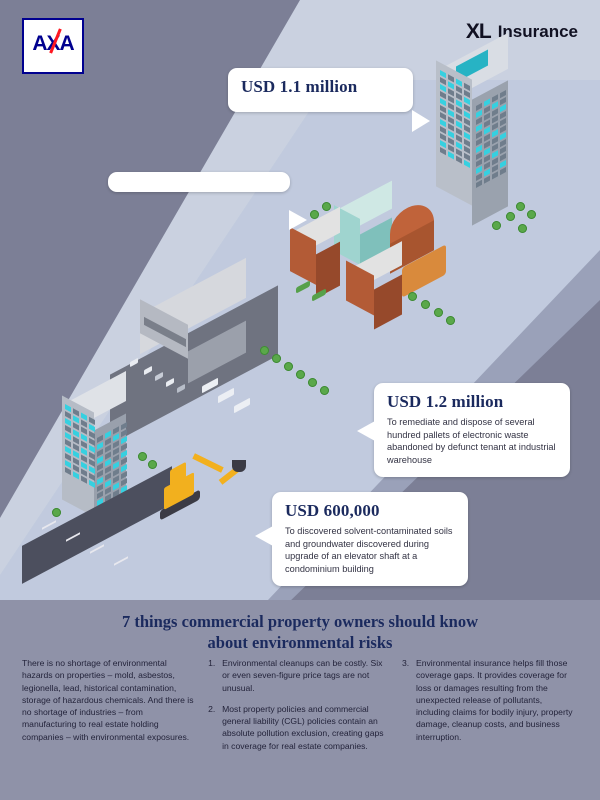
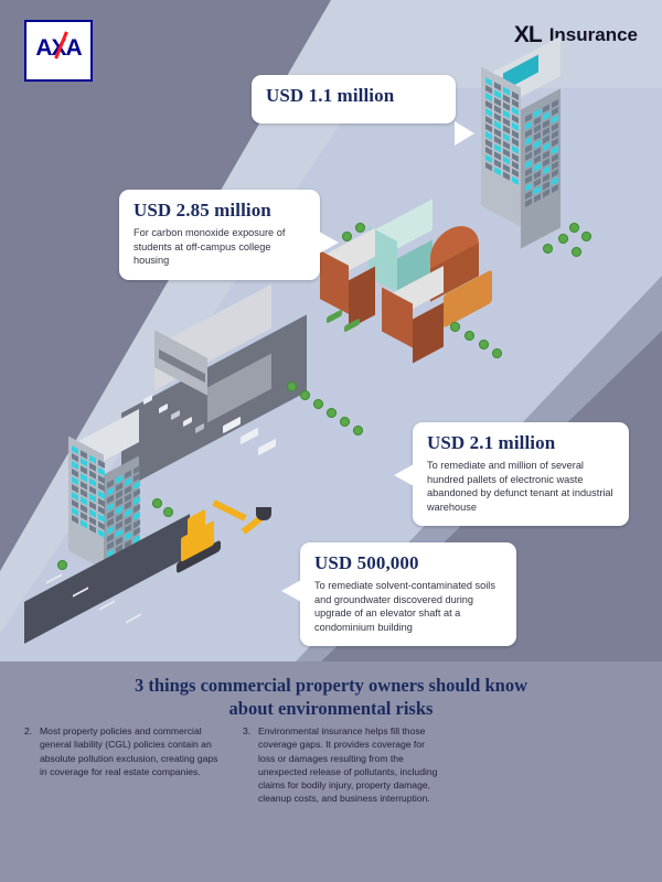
  XL
  Insurance
  USD 1.1 million
+ USD 2.85 million
+ For carbon monoxide exposure of students at off-campus college housing
- USD 1.2 million
+ USD 2.1 million
- To remediate and dispose of several hundred pallets of electronic waste abandoned by defunct tenant at industrial warehouse
+ To remediate and million of several hundred pallets of electronic waste abandoned by defunct tenant at industrial warehouse
- USD 600,000
+ USD 500,000
- To discovered solvent-contaminated soils and groundwater discovered during upgrade of an elevator shaft at a condominium building
+ To remediate solvent-contaminated soils and groundwater discovered during upgrade of an elevator shaft at a condominium building
- 7 things commercial property owners should know
+ 3 things commercial property owners should know
  about environmental risks
- There is no shortage of environmental hazards on properties – mold, asbestos, legionella, lead, historical contamination, storage of hazardous chemicals. And there is no shortage of industries – from manufacturing to real estate holding companies – with environmental exposures.
- 1.
- Environmental cleanups can be costly. Six or even seven-figure price tags are not unusual.
  2.
  Most property policies and commercial general liability (CGL) policies contain an absolute pollution exclusion, creating gaps in coverage for real estate companies.
  3.
  Environmental insurance helps fill those coverage gaps. It provides coverage for loss or damages resulting from the unexpected release of pollutants, including claims for bodily injury, property damage, cleanup costs, and business interruption.
